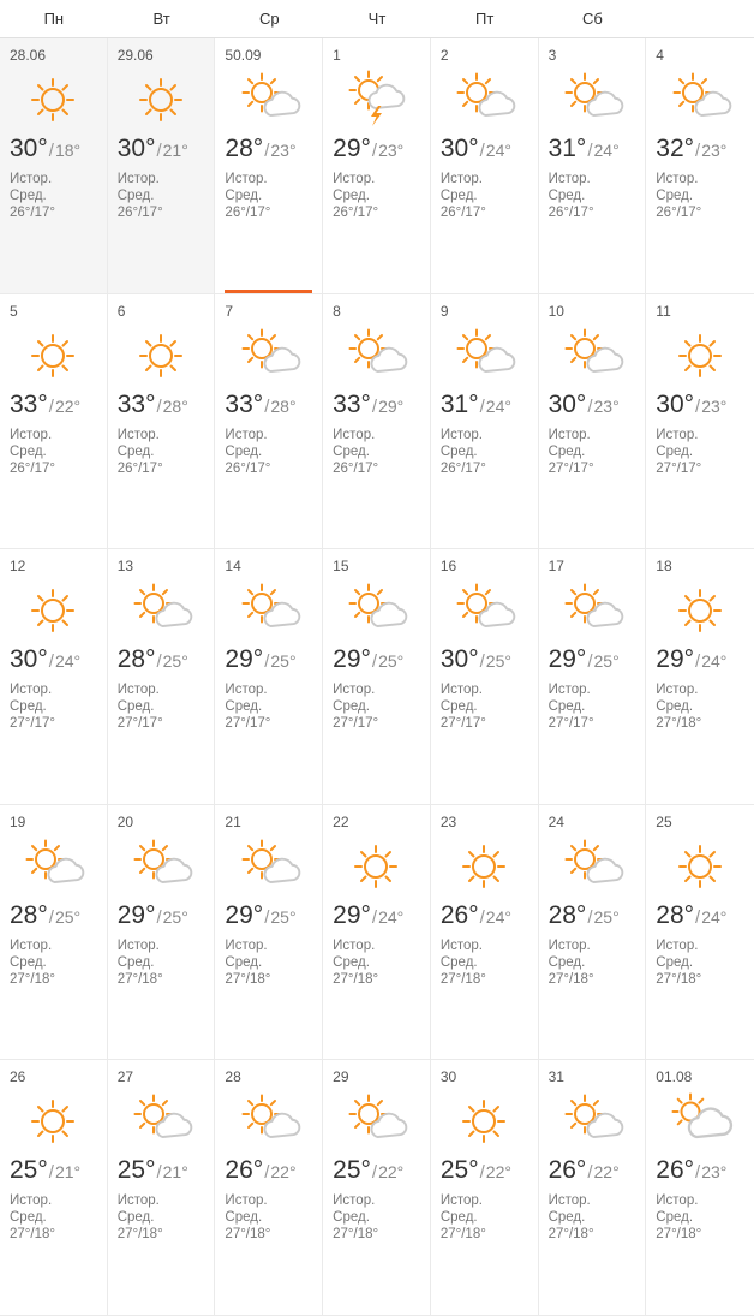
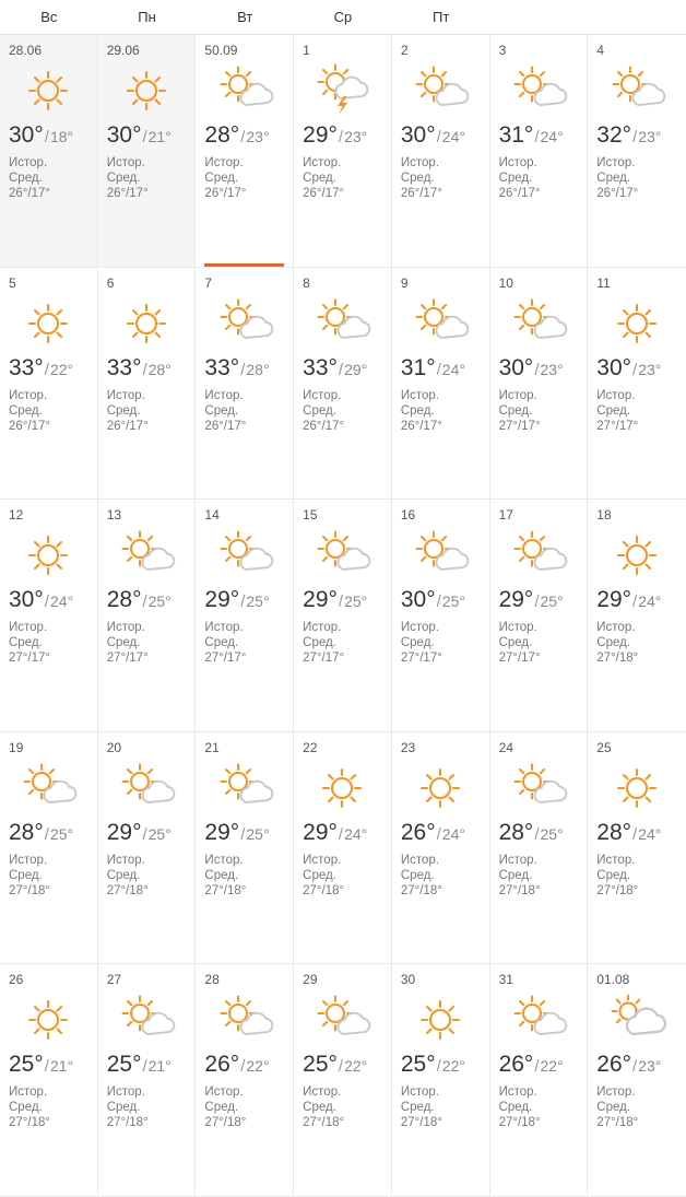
+ Вс
  Пн
  Вт
  Ср
- Чт
  Пт
- Сб
  28.06
  30°/18°
  Истор.
  Сред.
  26°/17°
  29.06
  30°/21°
  Истор.
  Сред.
  26°/17°
  50.09
  28°/23°
  Истор.
  Сред.
  26°/17°
  1
  29°/23°
  Истор.
  Сред.
  26°/17°
  2
  30°/24°
  Истор.
  Сред.
  26°/17°
  3
  31°/24°
  Истор.
  Сред.
  26°/17°
  4
  32°/23°
  Истор.
  Сред.
  26°/17°
  5
  33°/22°
  Истор.
  Сред.
  26°/17°
  6
  33°/28°
  Истор.
  Сред.
  26°/17°
  7
  33°/28°
  Истор.
  Сред.
  26°/17°
  8
  33°/29°
  Истор.
  Сред.
  26°/17°
  9
  31°/24°
  Истор.
  Сред.
  26°/17°
  10
  30°/23°
  Истор.
  Сред.
  27°/17°
  11
  30°/23°
  Истор.
  Сред.
  27°/17°
  12
  30°/24°
  Истор.
  Сред.
  27°/17°
  13
  28°/25°
  Истор.
  Сред.
  27°/17°
  14
  29°/25°
  Истор.
  Сред.
  27°/17°
  15
  29°/25°
  Истор.
  Сред.
  27°/17°
  16
  30°/25°
  Истор.
  Сред.
  27°/17°
  17
  29°/25°
  Истор.
  Сред.
  27°/17°
  18
  29°/24°
  Истор.
  Сред.
  27°/18°
  19
  28°/25°
  Истор.
  Сред.
  27°/18°
  20
  29°/25°
  Истор.
  Сред.
  27°/18°
  21
  29°/25°
  Истор.
  Сред.
  27°/18°
  22
  29°/24°
  Истор.
  Сред.
  27°/18°
  23
  26°/24°
  Истор.
  Сред.
  27°/18°
  24
  28°/25°
  Истор.
  Сред.
  27°/18°
  25
  28°/24°
  Истор.
  Сред.
  27°/18°
  26
  25°/21°
  Истор.
  Сред.
  27°/18°
  27
  25°/21°
  Истор.
  Сред.
  27°/18°
  28
  26°/22°
  Истор.
  Сред.
  27°/18°
  29
  25°/22°
  Истор.
  Сред.
  27°/18°
  30
  25°/22°
  Истор.
  Сред.
  27°/18°
  31
  26°/22°
  Истор.
  Сред.
  27°/18°
  01.08
  26°/23°
  Истор.
  Сред.
  27°/18°
